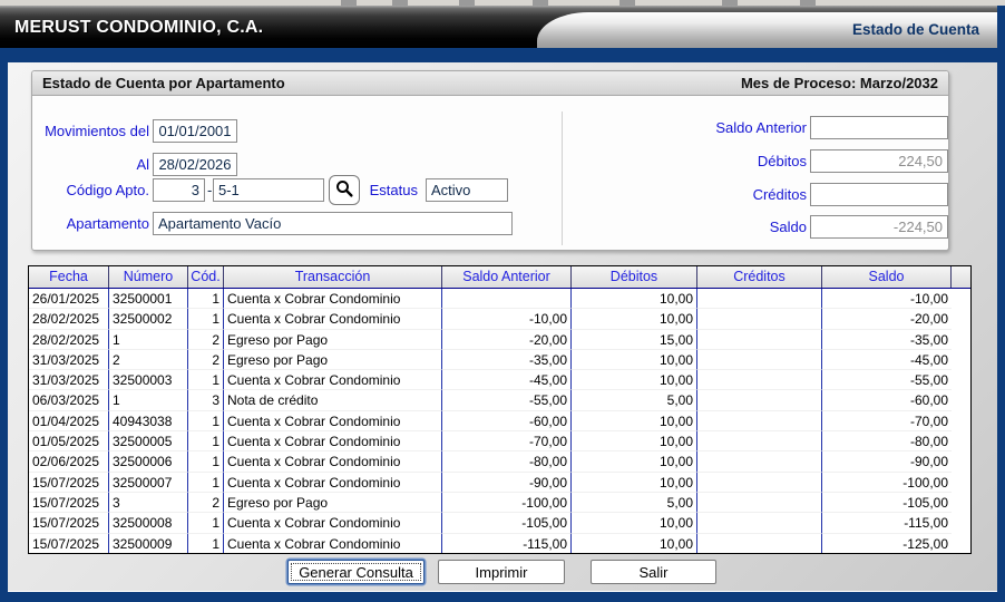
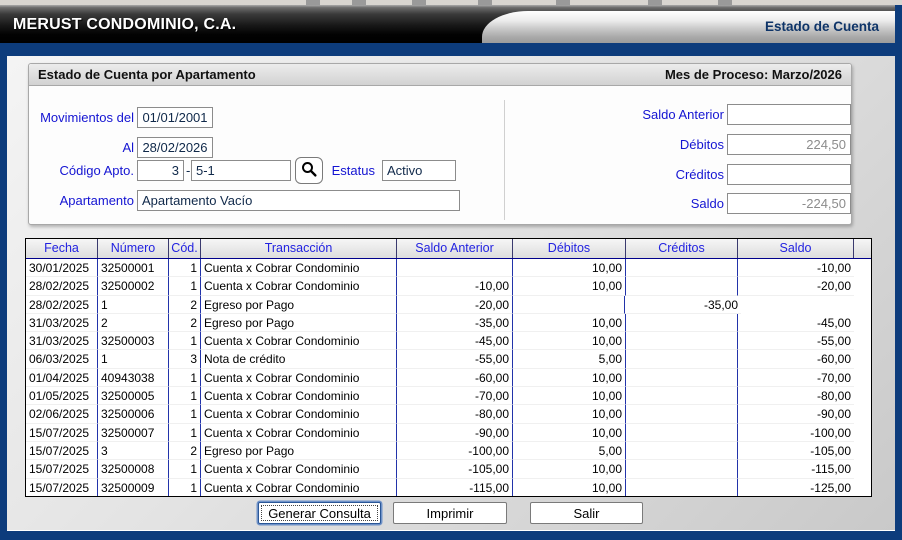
  MERUST CONDOMINIO, C.A.
  Estado de Cuenta
  Estado de Cuenta por Apartamento
- Mes de Proceso: Marzo/2032
+ Mes de Proceso: Marzo/2026
  Movimientos del
  01/01/2001
  Al
  28/02/2026
  Código Apto.
  3
  -
  5-1
  Estatus
  Activo
  Apartamento
  Apartamento Vacío
  Saldo Anterior
  Débitos
  224,50
  Créditos
  Saldo
  -224,50
  Fecha
  Número
  Cód.
  Transacción
  Saldo Anterior
  Débitos
  Créditos
  Saldo
- 26/01/2025
+ 30/01/2025
  32500001
  1
  Cuenta x Cobrar Condominio
  10,00
  -10,00
  28/02/2025
  32500002
  1
  Cuenta x Cobrar Condominio
  -10,00
  10,00
  -20,00
  28/02/2025
  1
  2
  Egreso por Pago
  -20,00
- 15,00
  -35,00
  31/03/2025
  2
  2
  Egreso por Pago
  -35,00
  10,00
  -45,00
  31/03/2025
  32500003
  1
  Cuenta x Cobrar Condominio
  -45,00
  10,00
  -55,00
  06/03/2025
  1
  3
  Nota de crédito
  -55,00
  5,00
  -60,00
  01/04/2025
  40943038
  1
  Cuenta x Cobrar Condominio
  -60,00
  10,00
  -70,00
  01/05/2025
  32500005
  1
  Cuenta x Cobrar Condominio
  -70,00
  10,00
  -80,00
  02/06/2025
  32500006
  1
  Cuenta x Cobrar Condominio
  -80,00
  10,00
  -90,00
  15/07/2025
  32500007
  1
  Cuenta x Cobrar Condominio
  -90,00
  10,00
  -100,00
  15/07/2025
  3
  2
  Egreso por Pago
  -100,00
  5,00
  -105,00
  15/07/2025
  32500008
  1
  Cuenta x Cobrar Condominio
  -105,00
  10,00
  -115,00
  15/07/2025
  32500009
  1
  Cuenta x Cobrar Condominio
  -115,00
  10,00
  -125,00
  Generar Consulta
  Imprimir
  Salir
